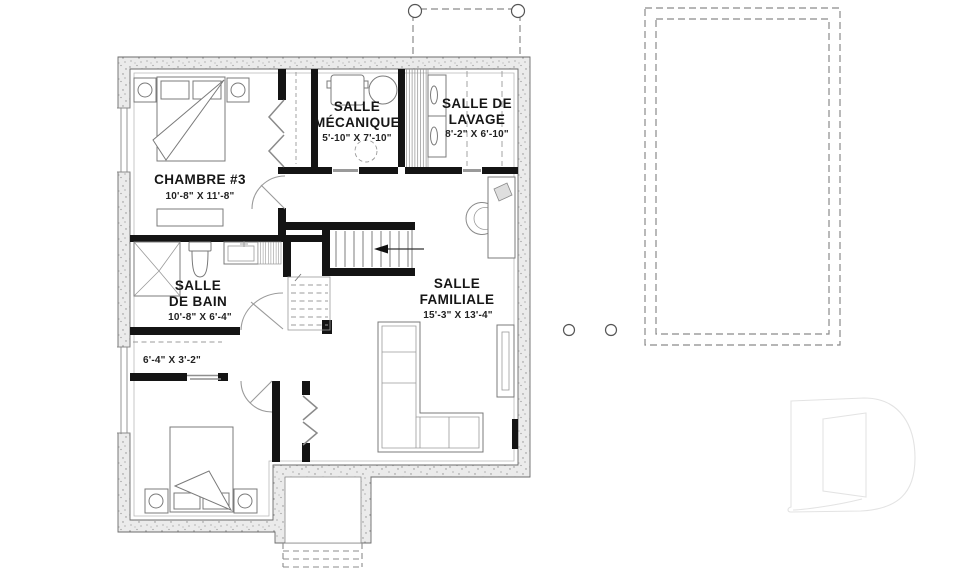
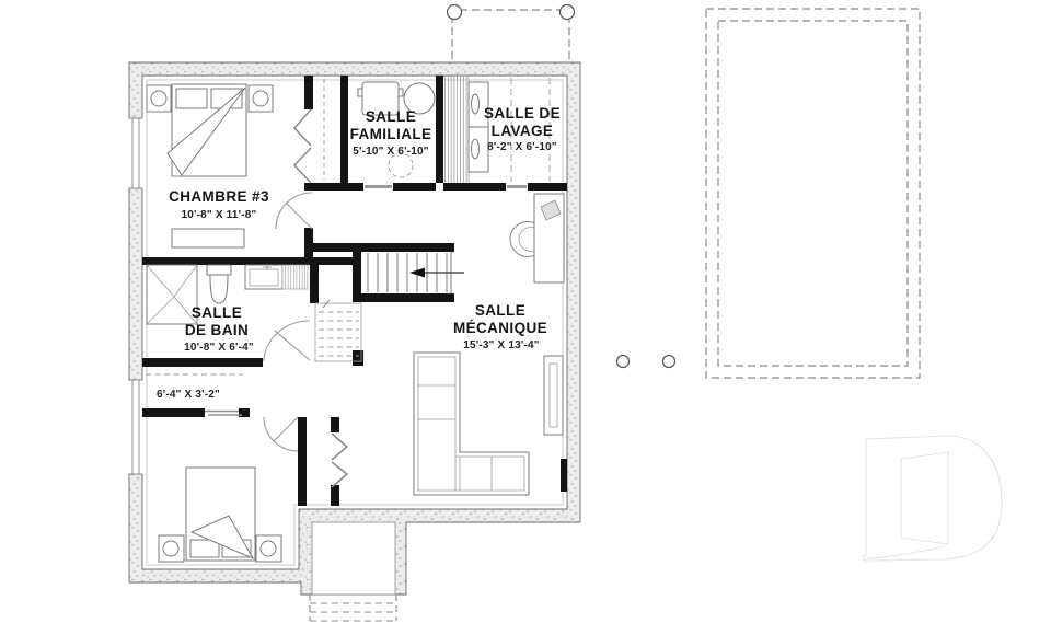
  CHAMBRE #3
  10'-8" X 11'-8"
  SALLE
- MÉCANIQUE
+ FAMILIALE
- 5'-10" X 7'-10"
+ 5'-10" X 6'-10"
  SALLE DE
  LAVAGE
  8'-2" X 6'-10"
  SALLE
  DE BAIN
  10'-8" X 6'-4"
  6'-4" X 3'-2"
  SALLE
- FAMILIALE
+ MÉCANIQUE
  15'-3" X 13'-4"
